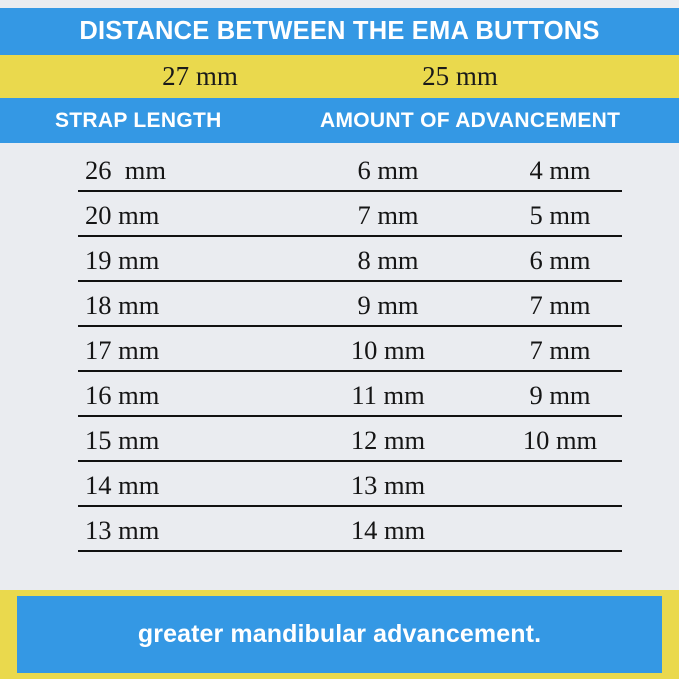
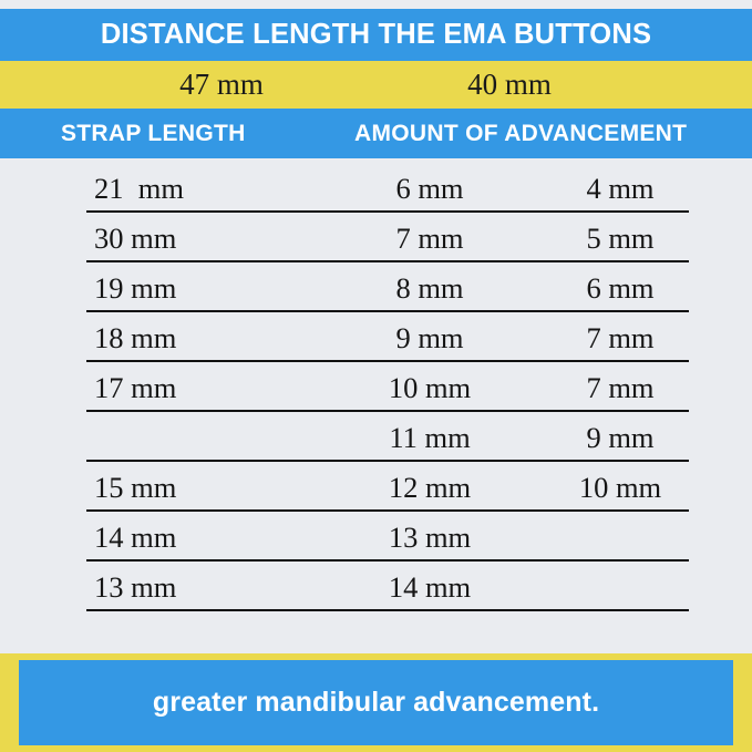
- DISTANCE BETWEEN THE EMA BUTTONS
+ DISTANCE LENGTH THE EMA BUTTONS
- 27 mm
+ 47 mm
- 25 mm
+ 40 mm
  STRAP LENGTH
  AMOUNT OF ADVANCEMENT
- 26 mm
+ 21 mm
  6 mm
  4 mm
- 20 mm
+ 30 mm
  7 mm
  5 mm
  19 mm
  8 mm
  6 mm
  18 mm
  9 mm
  7 mm
  17 mm
  10 mm
  7 mm
- 16 mm
  11 mm
  9 mm
  15 mm
  12 mm
  10 mm
  14 mm
  13 mm
  13 mm
  14 mm
  greater mandibular advancement.
